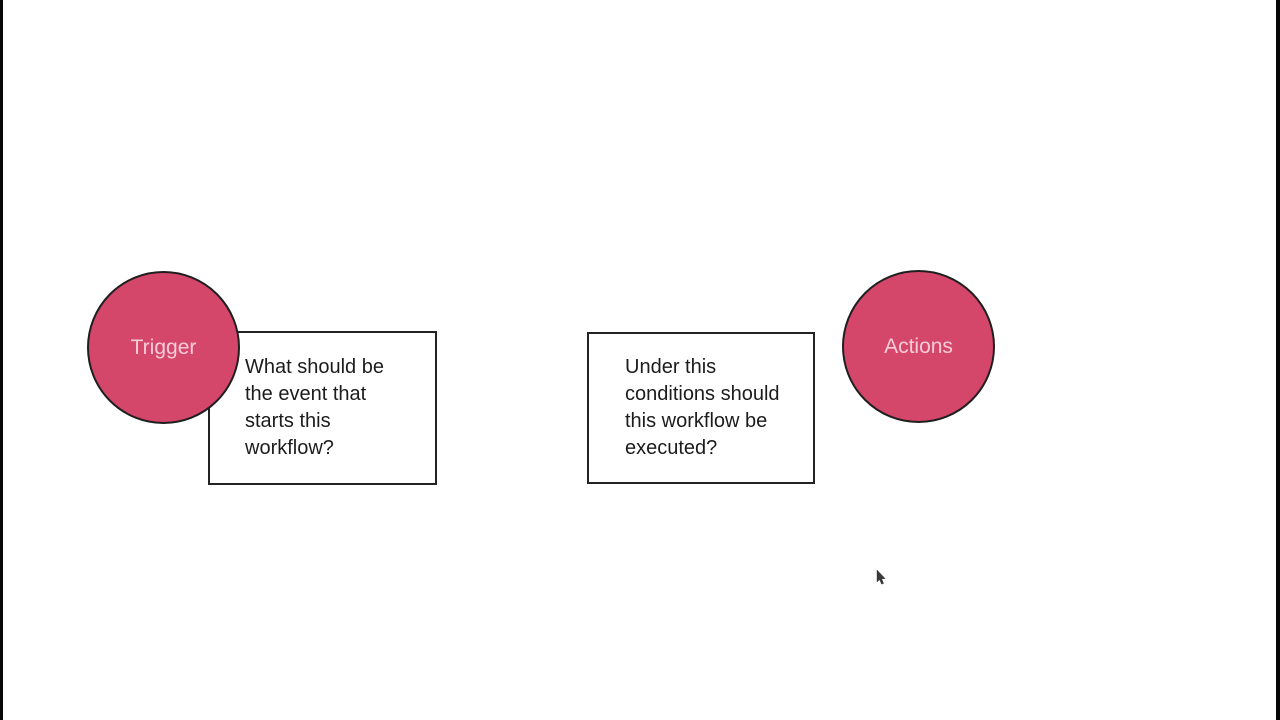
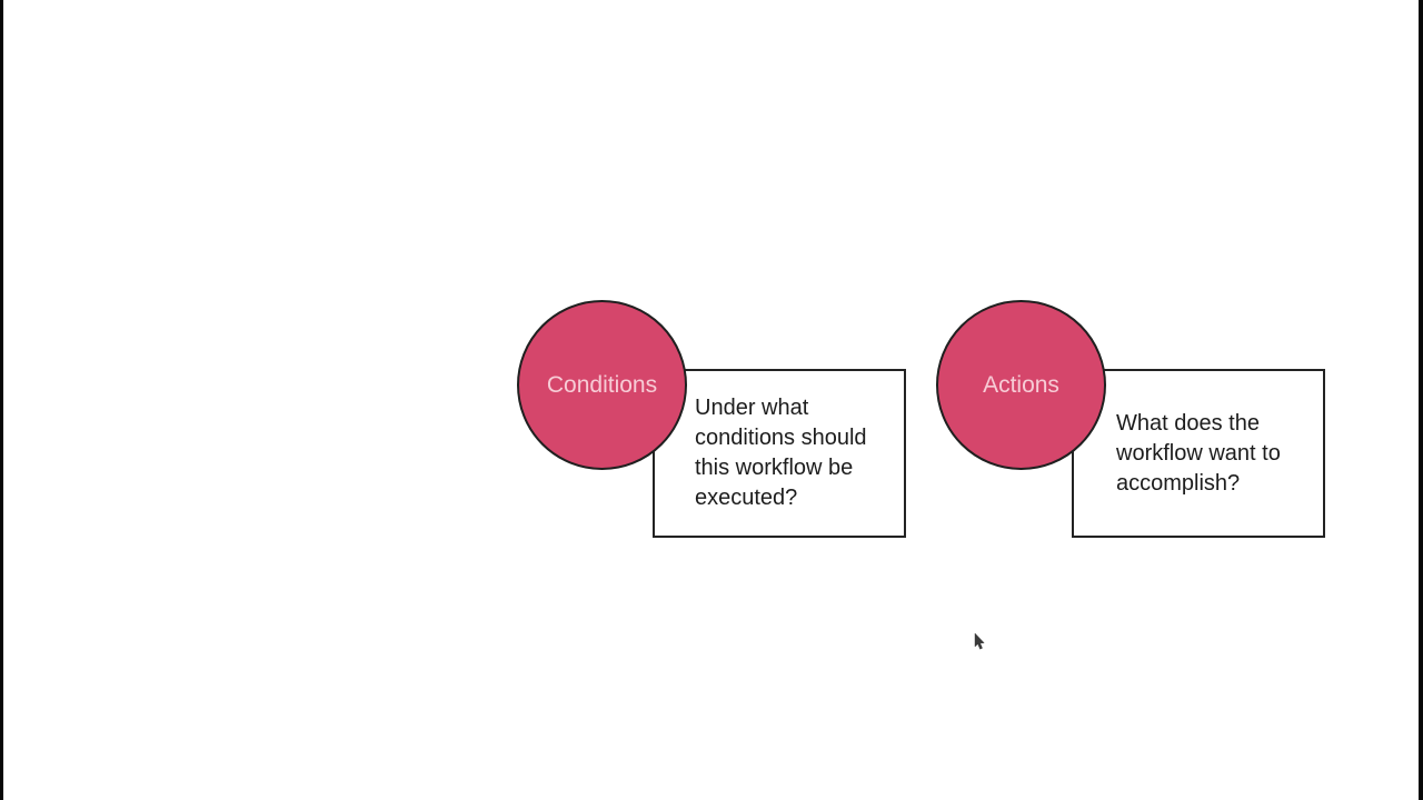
- What should be the event that starts this workflow?
- Trigger
- Under this conditions should this workflow be executed?
+ Under what conditions should this workflow be executed?
+ Conditions
+ What does the workflow want to accomplish?
  Actions
